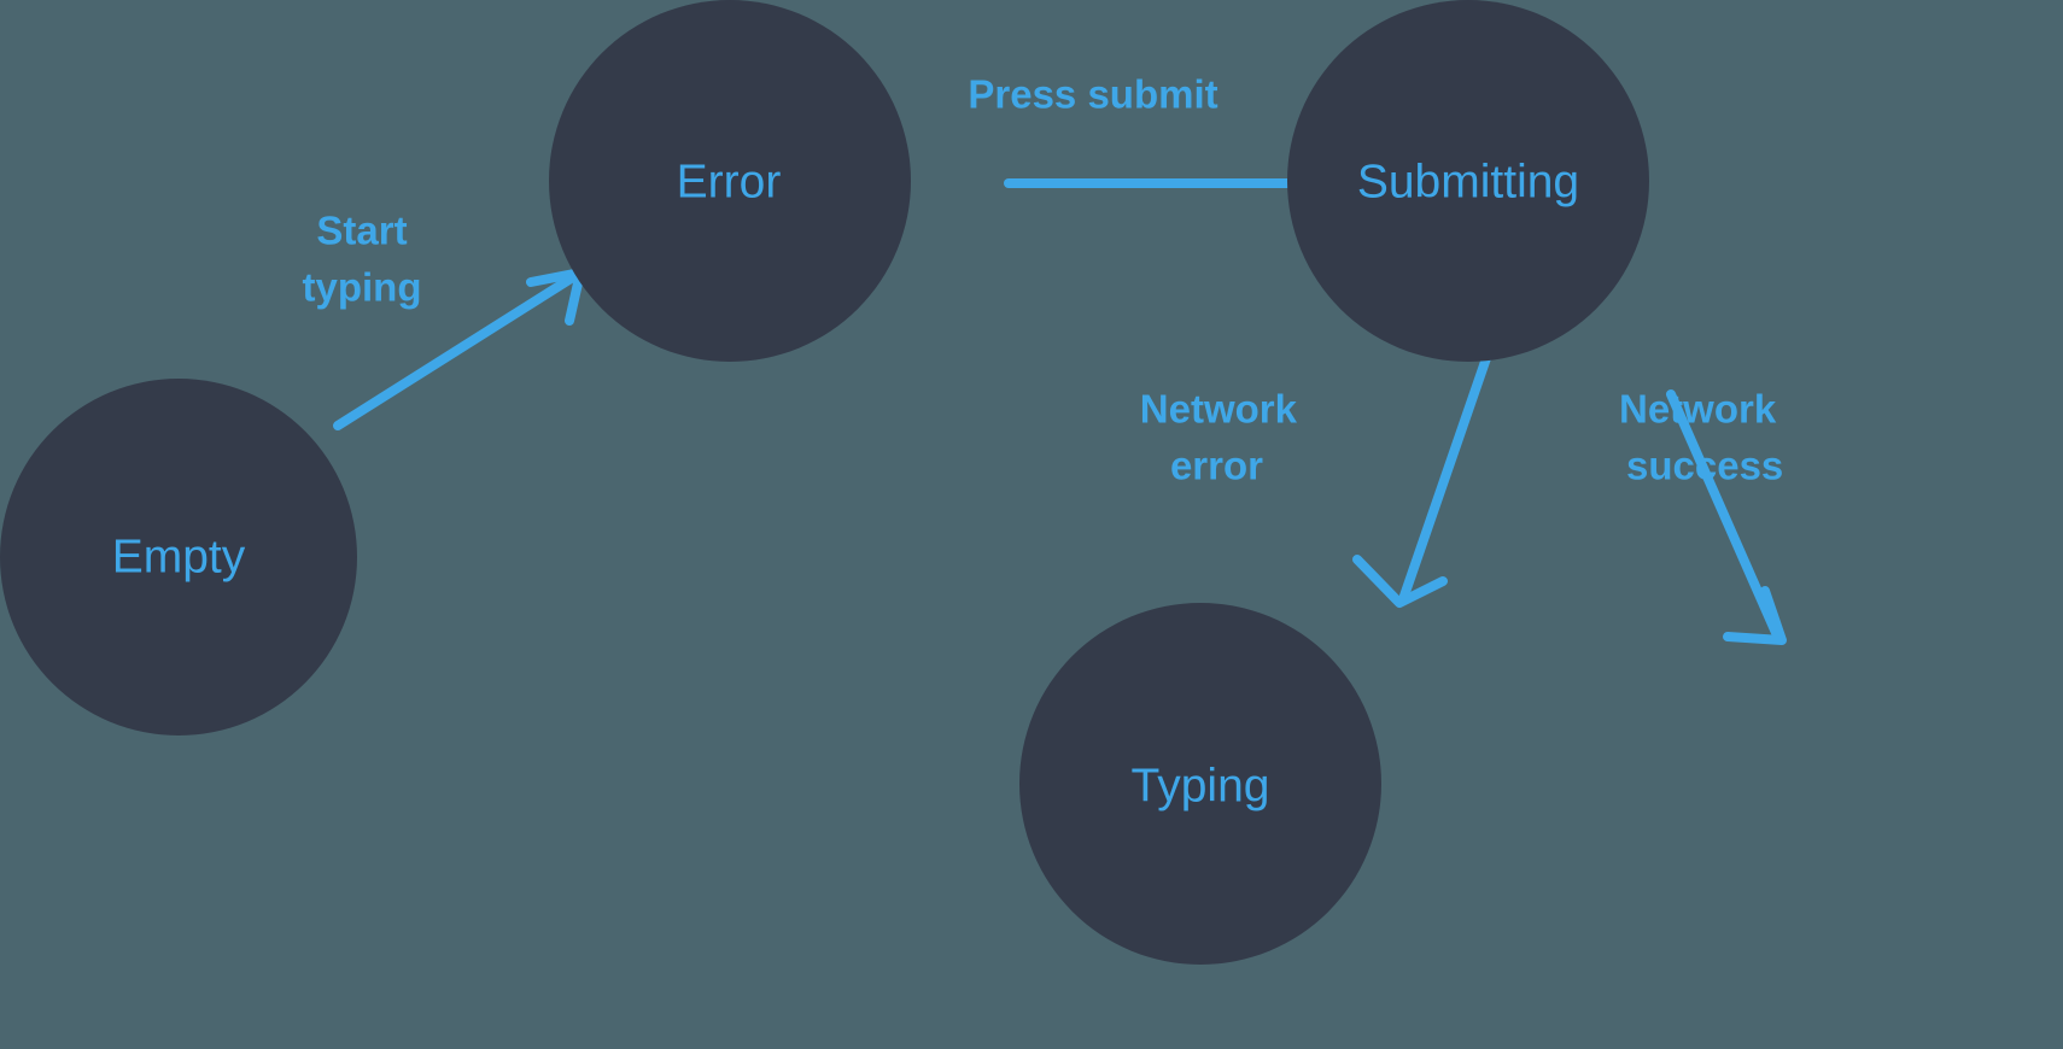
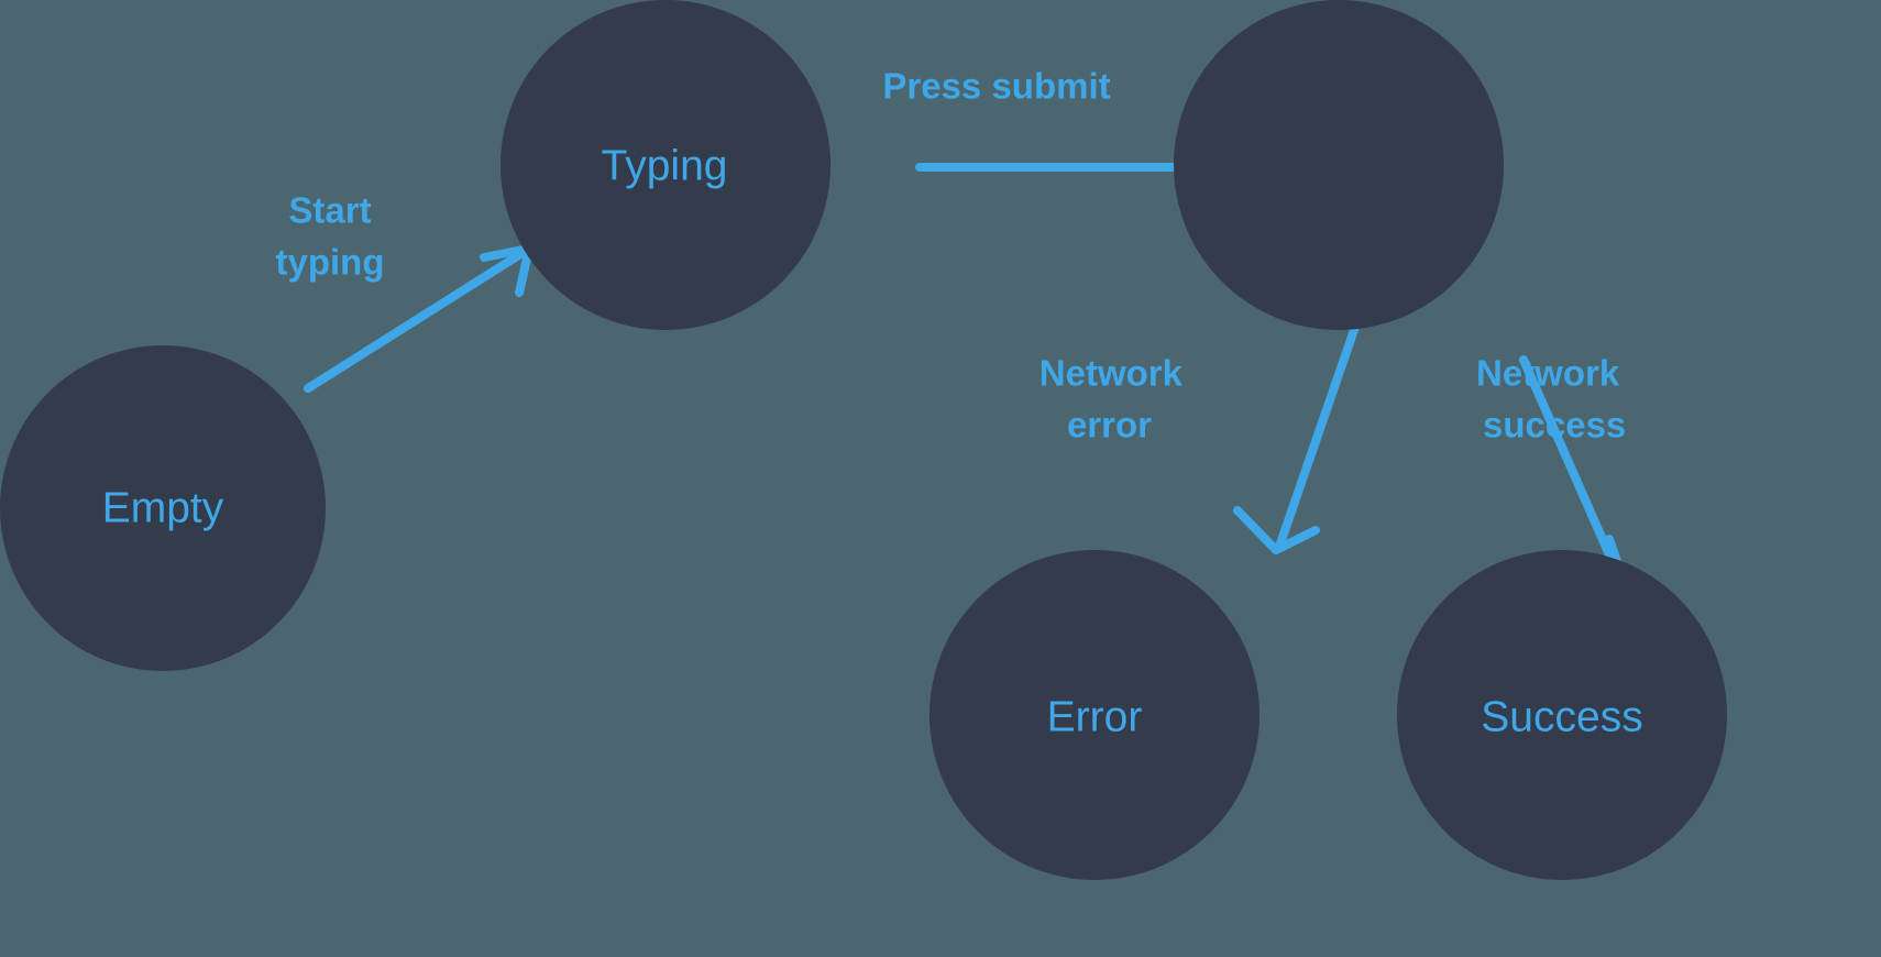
  Empty
- Error
+ Typing
- Submitting
- Typing
+ Error
+ Success
  Start
  typing
  Press submit
  Network
  error
  Network
  success
